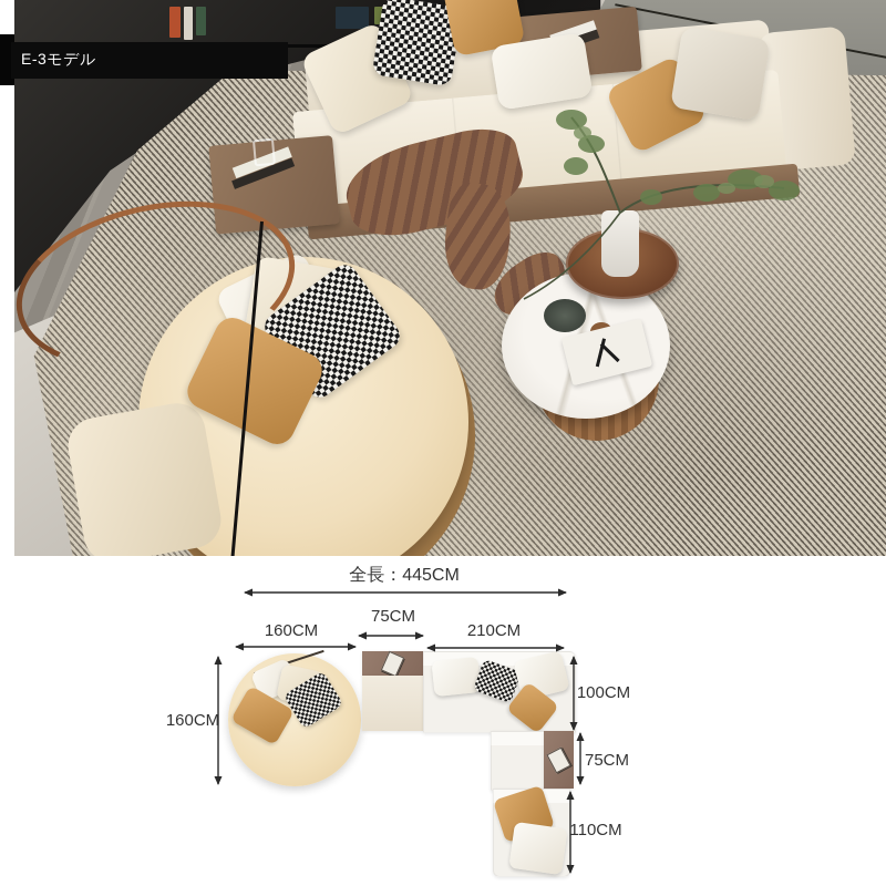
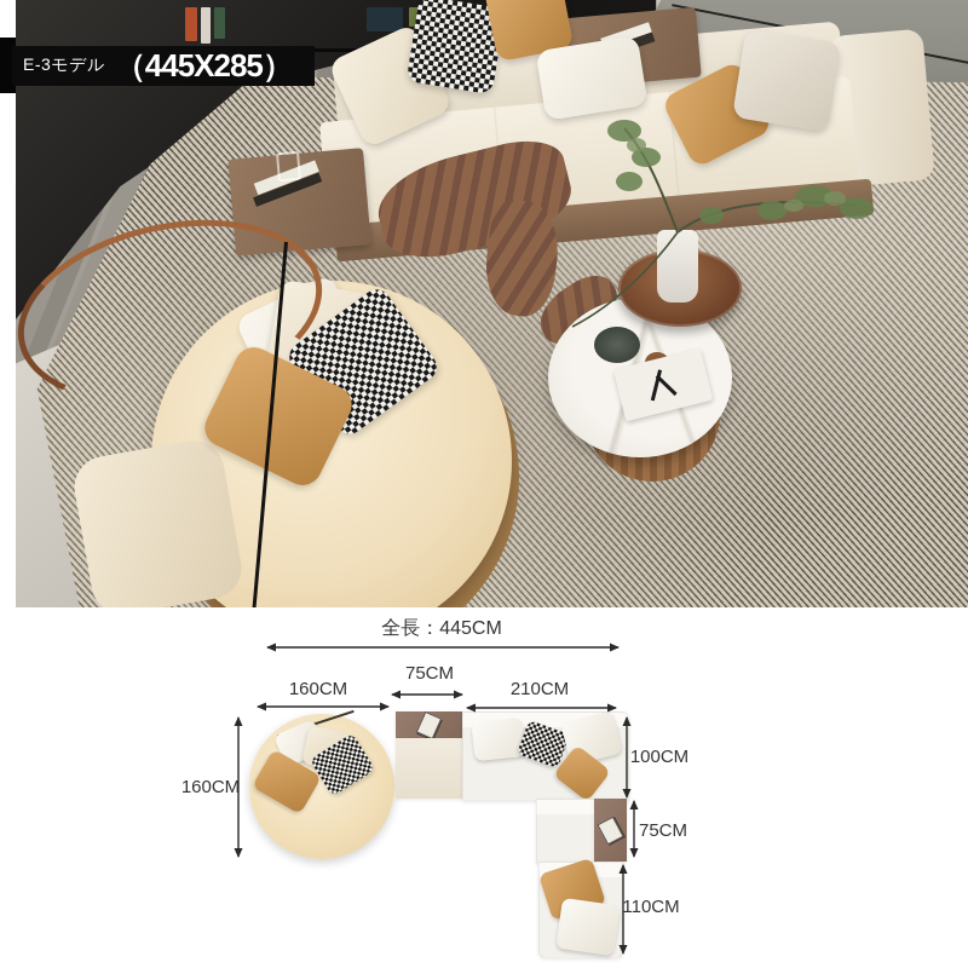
  E-3モデル
+ （445X285）
  全長：445CM
  160CM
  75CM
  210CM
  160CM
  100CM
  75CM
  110CM
